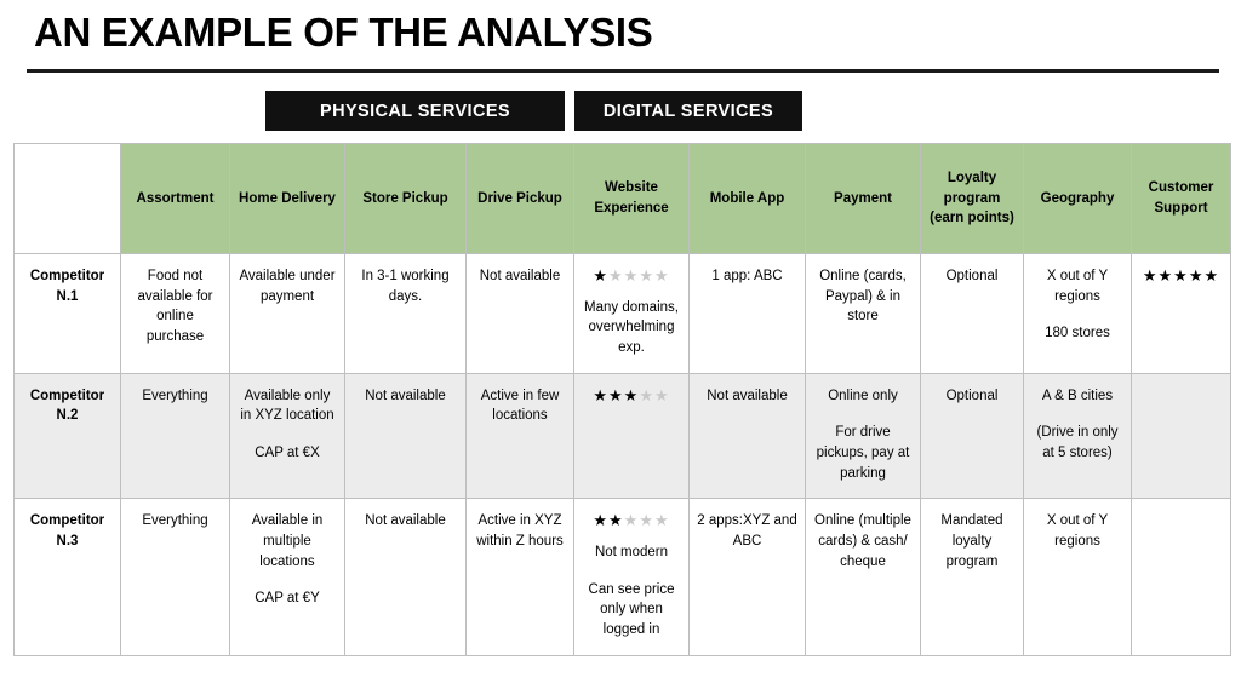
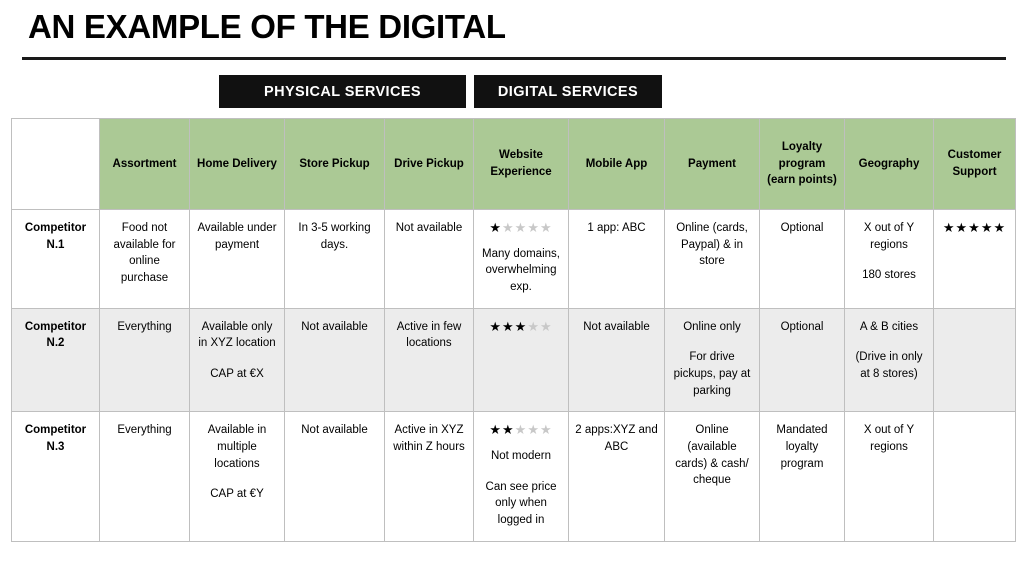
- AN EXAMPLE OF THE ANALYSIS
+ AN EXAMPLE OF THE DIGITAL
  PHYSICAL SERVICES
  DIGITAL SERVICES
  	Assortment	Home Delivery	Store Pickup	Drive Pickup	Website Experience	Mobile App	Payment	Loyalty program (earn points)	Geography	Customer Support
- Competitor N.1	Food not available for online purchase	Available under payment	In 3-1 working days.	Not available	★★★★★ Many domains, overwhelming exp.	1 app: ABC	Online (cards, Paypal) & in store	Optional	X out of Y regions 180 stores	★★★★★
+ Competitor N.1	Food not available for online purchase	Available under payment	In 3-5 working days.	Not available	★★★★★ Many domains, overwhelming exp.	1 app: ABC	Online (cards, Paypal) & in store	Optional	X out of Y regions 180 stores	★★★★★
- Competitor N.2	Everything	Available only in XYZ location CAP at €X	Not available	Active in few locations	★★★★★	Not available	Online only For drive pickups, pay at parking	Optional	A & B cities (Drive in only at 5 stores)
+ Competitor N.2	Everything	Available only in XYZ location CAP at €X	Not available	Active in few locations	★★★★★	Not available	Online only For drive pickups, pay at parking	Optional	A & B cities (Drive in only at 8 stores)
- Competitor N.3	Everything	Available in multiple locations CAP at €Y	Not available	Active in XYZ within Z hours	★★★★★ Not modern Can see price only when logged in	2 apps:XYZ and ABC	Online (multiple cards) & cash/ cheque	Mandated loyalty program	X out of Y regions
+ Competitor N.3	Everything	Available in multiple locations CAP at €Y	Not available	Active in XYZ within Z hours	★★★★★ Not modern Can see price only when logged in	2 apps:XYZ and ABC	Online (available cards) & cash/ cheque	Mandated loyalty program	X out of Y regions
